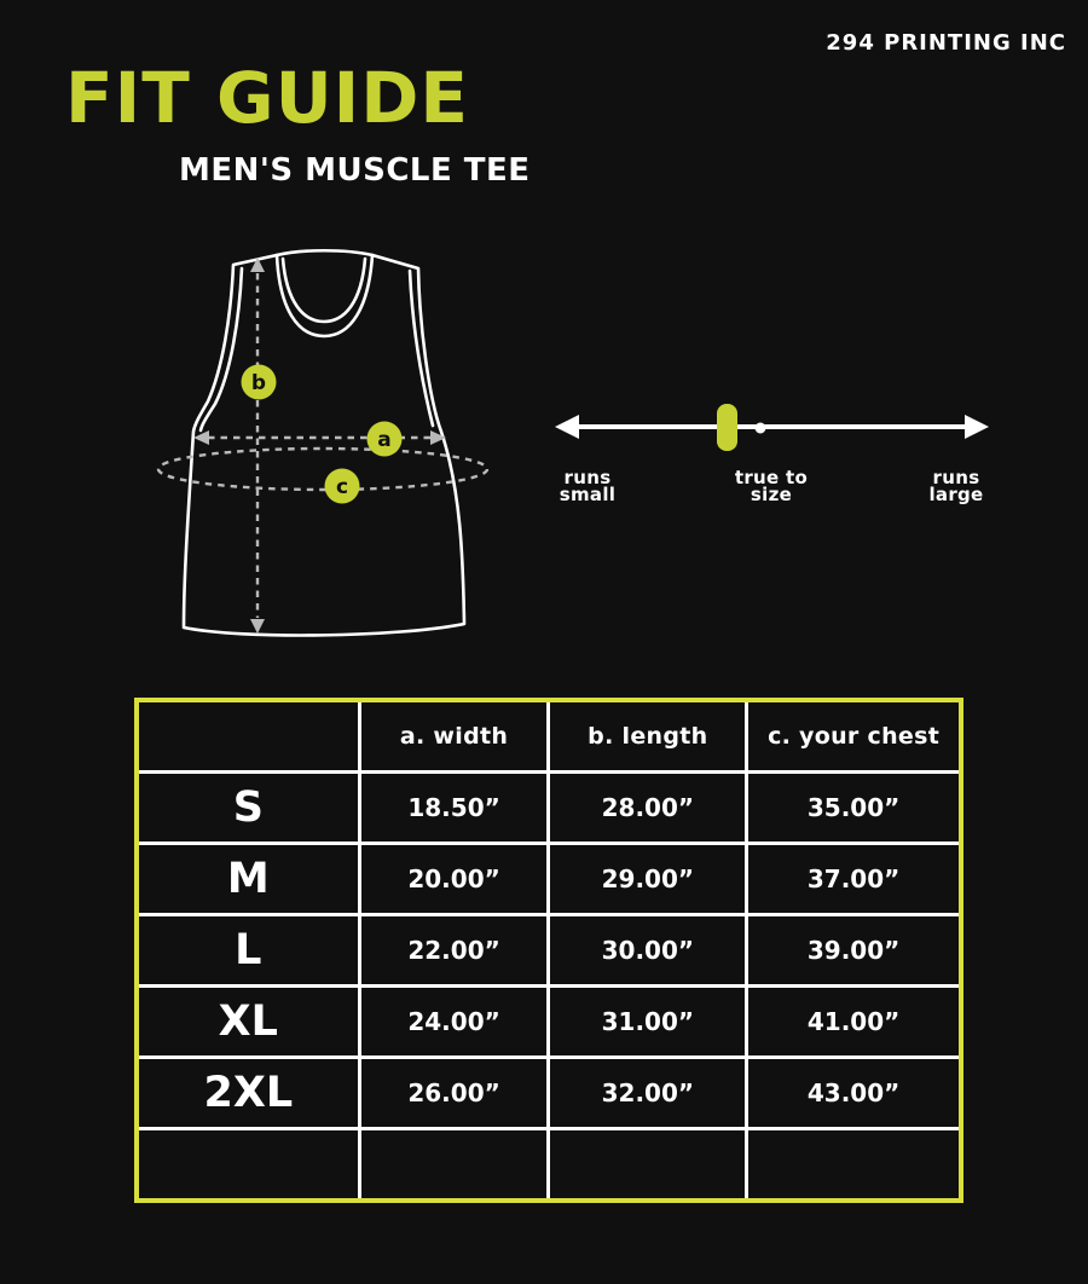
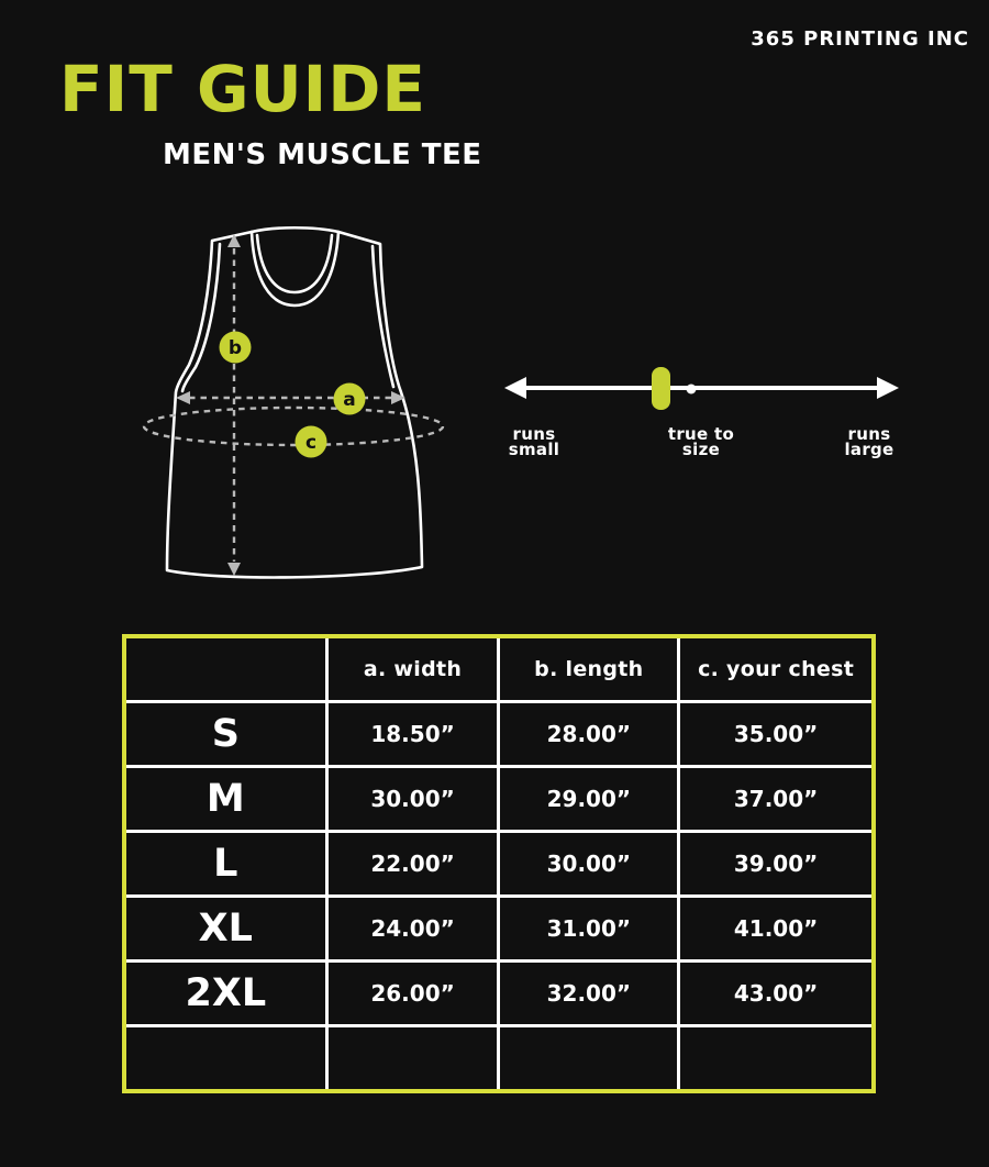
- 294 PRINTING INC
+ 365 PRINTING INC
  FIT GUIDE
  MEN'S MUSCLE TEE
  b
  a
  c
  runs
  small
  true to
  size
  runs
  large
  	a. width	b. length	c. your chest
  S	18.50”	28.00”	35.00”
- M	20.00”	29.00”	37.00”
+ M	30.00”	29.00”	37.00”
  L	22.00”	30.00”	39.00”
  XL	24.00”	31.00”	41.00”
  2XL	26.00”	32.00”	43.00”
